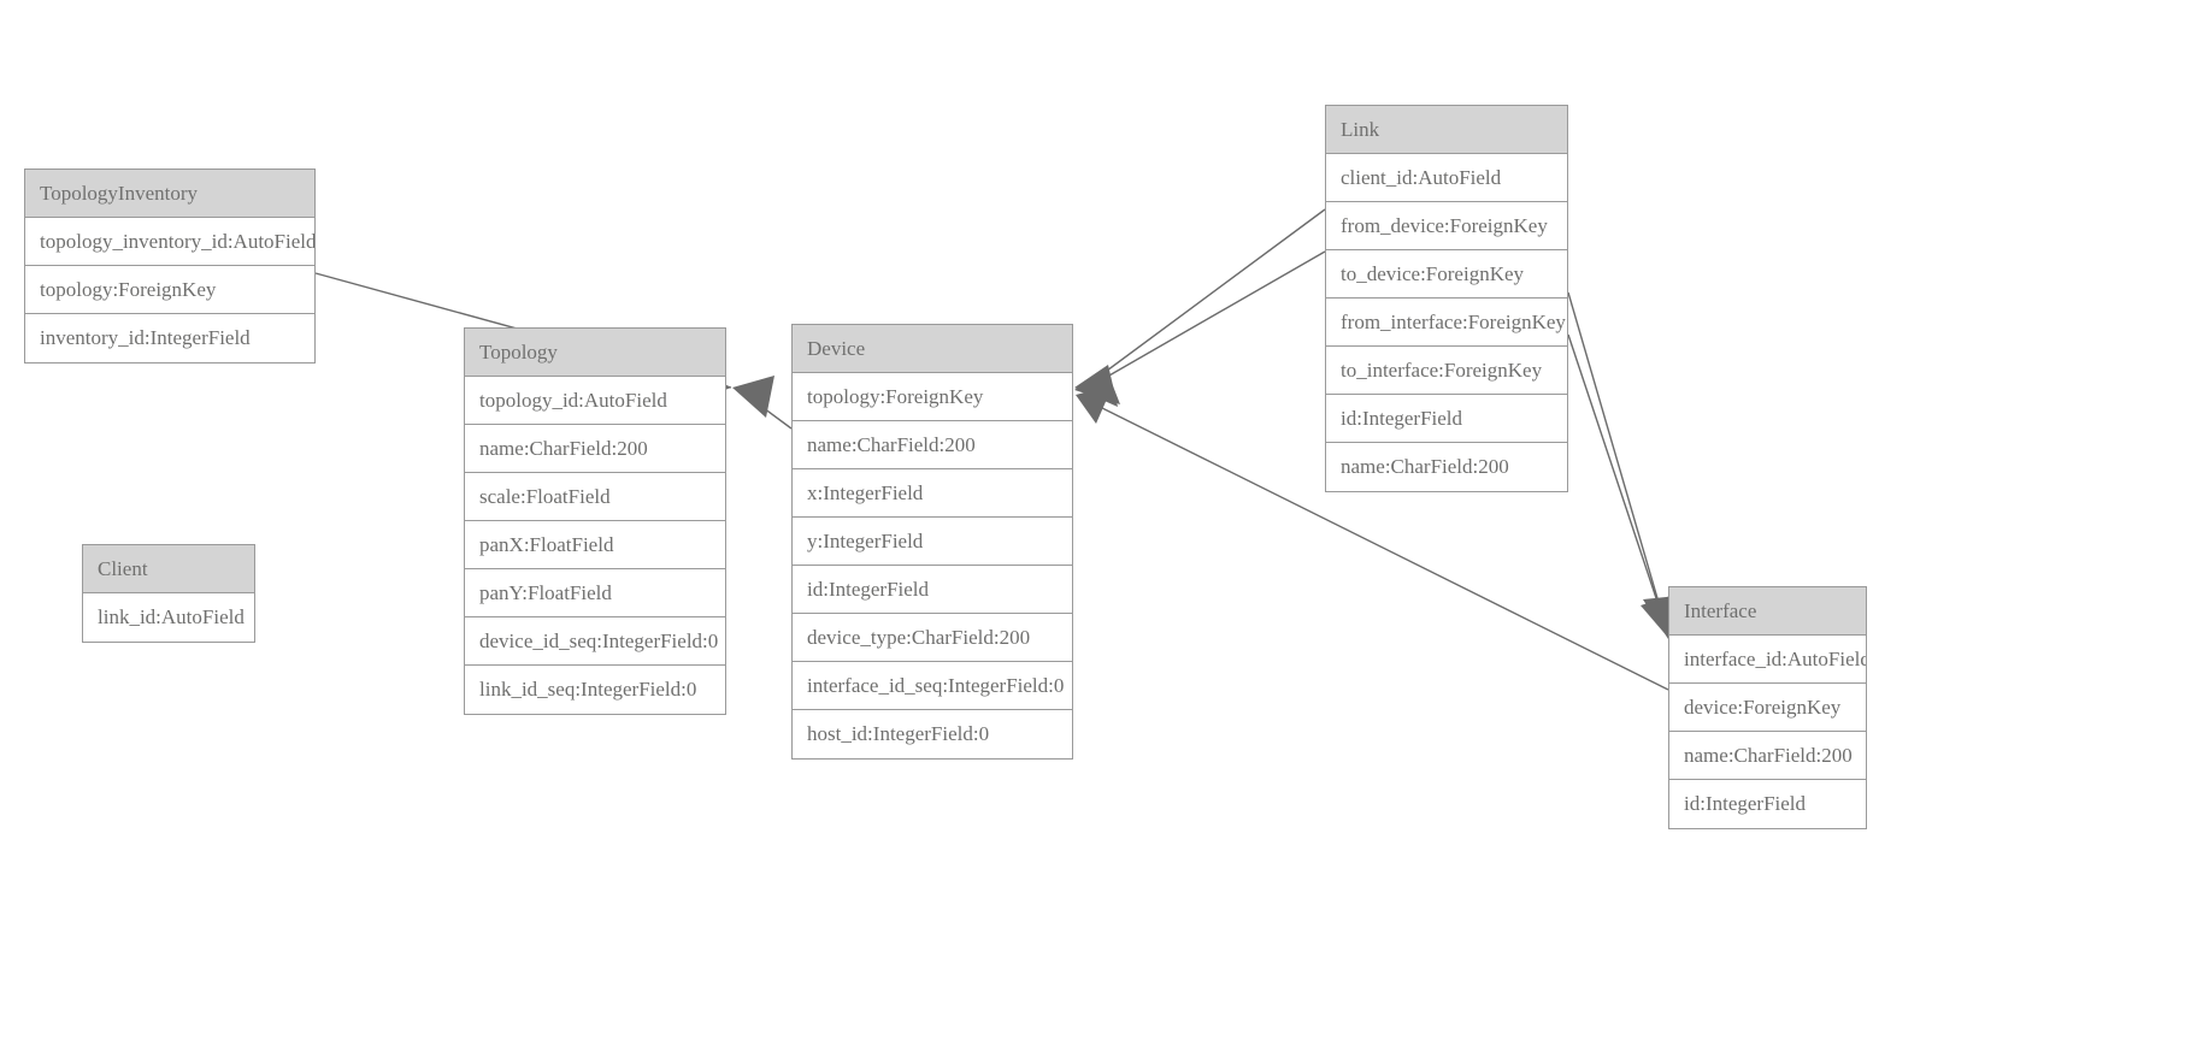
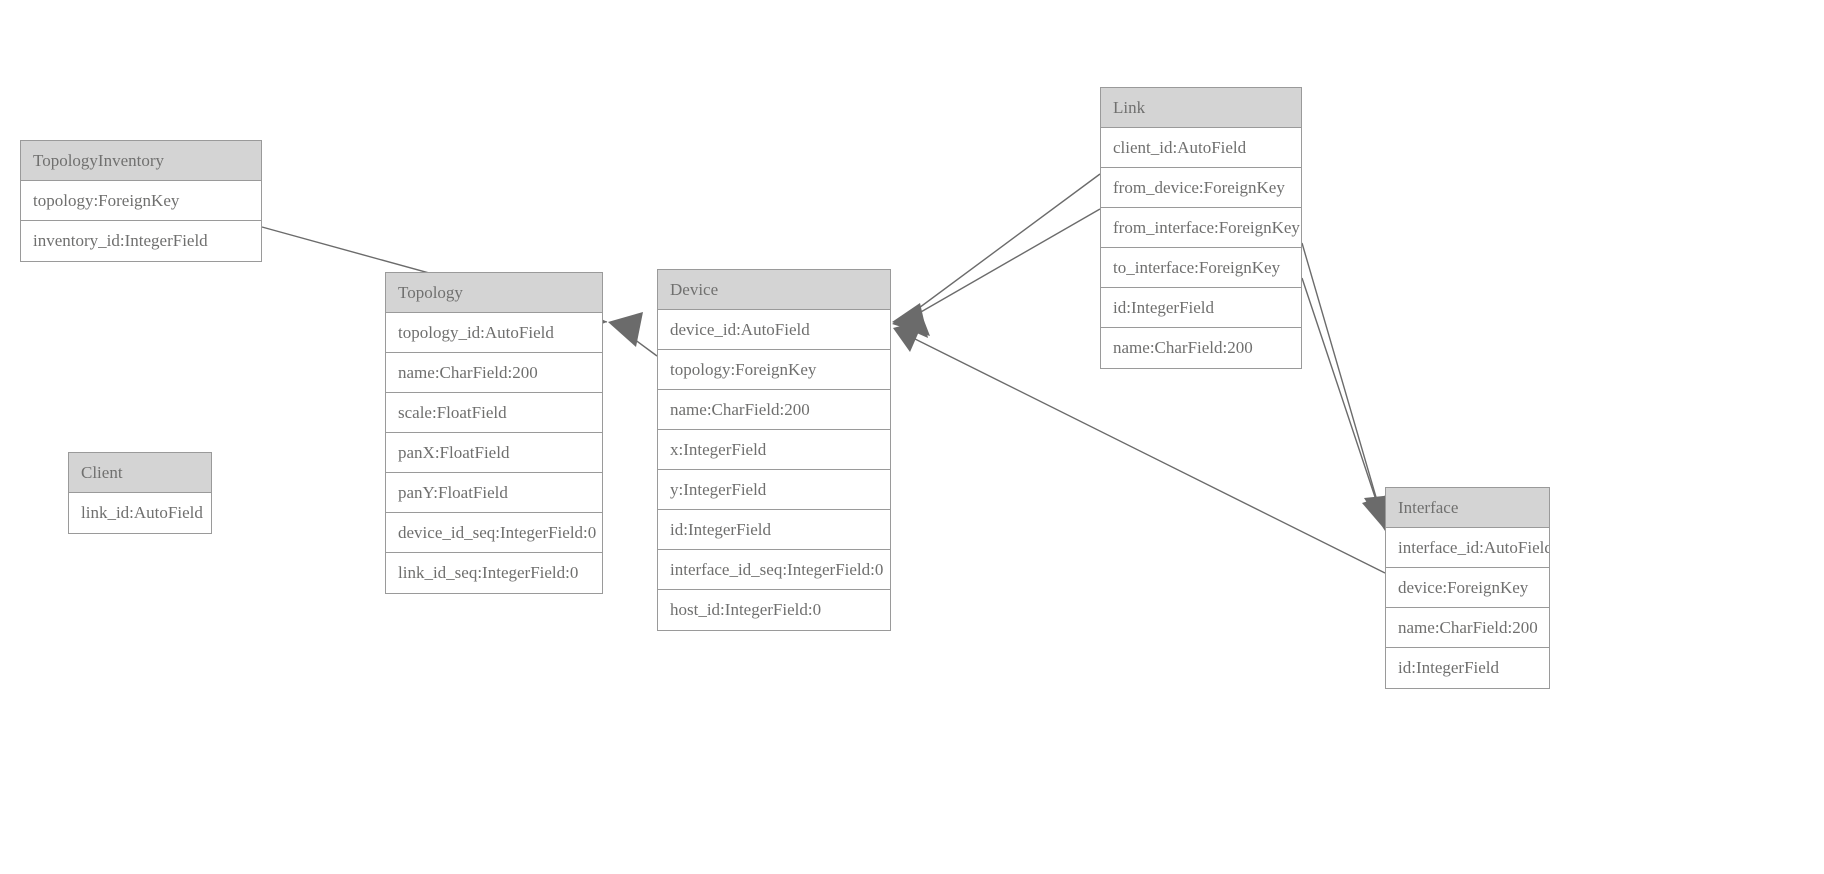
  TopologyInventory
- topology_inventory_id:AutoField
  topology:ForeignKey
  inventory_id:IntegerField
  Client
  link_id:AutoField
  Topology
  topology_id:AutoField
  name:CharField:200
  scale:FloatField
  panX:FloatField
  panY:FloatField
  device_id_seq:IntegerField:0
  link_id_seq:IntegerField:0
  Device
+ device_id:AutoField
  topology:ForeignKey
  name:CharField:200
  x:IntegerField
  y:IntegerField
  id:IntegerField
- device_type:CharField:200
  interface_id_seq:IntegerField:0
  host_id:IntegerField:0
  Link
  client_id:AutoField
  from_device:ForeignKey
- to_device:ForeignKey
  from_interface:ForeignKey
  to_interface:ForeignKey
  id:IntegerField
  name:CharField:200
  Interface
  interface_id:AutoField
  device:ForeignKey
  name:CharField:200
  id:IntegerField
